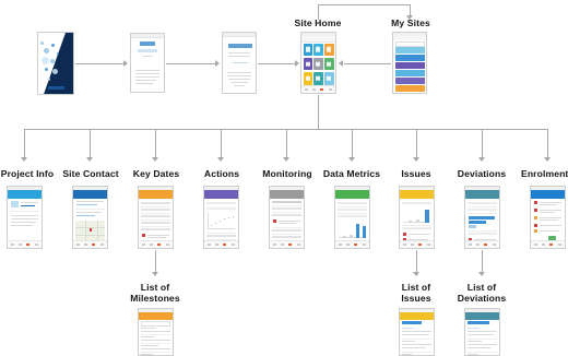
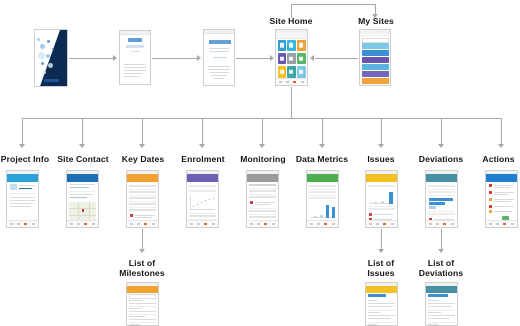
  Site Home
  My Sites
  Project Info
  Site Contact
  Key Dates
- Actions
+ Enrolment
  Monitoring
  Data Metrics
  Issues
  Deviations
- Enrolment
+ Actions
  List of
  Milestones
  List of
  Issues
  List of
  Deviations
